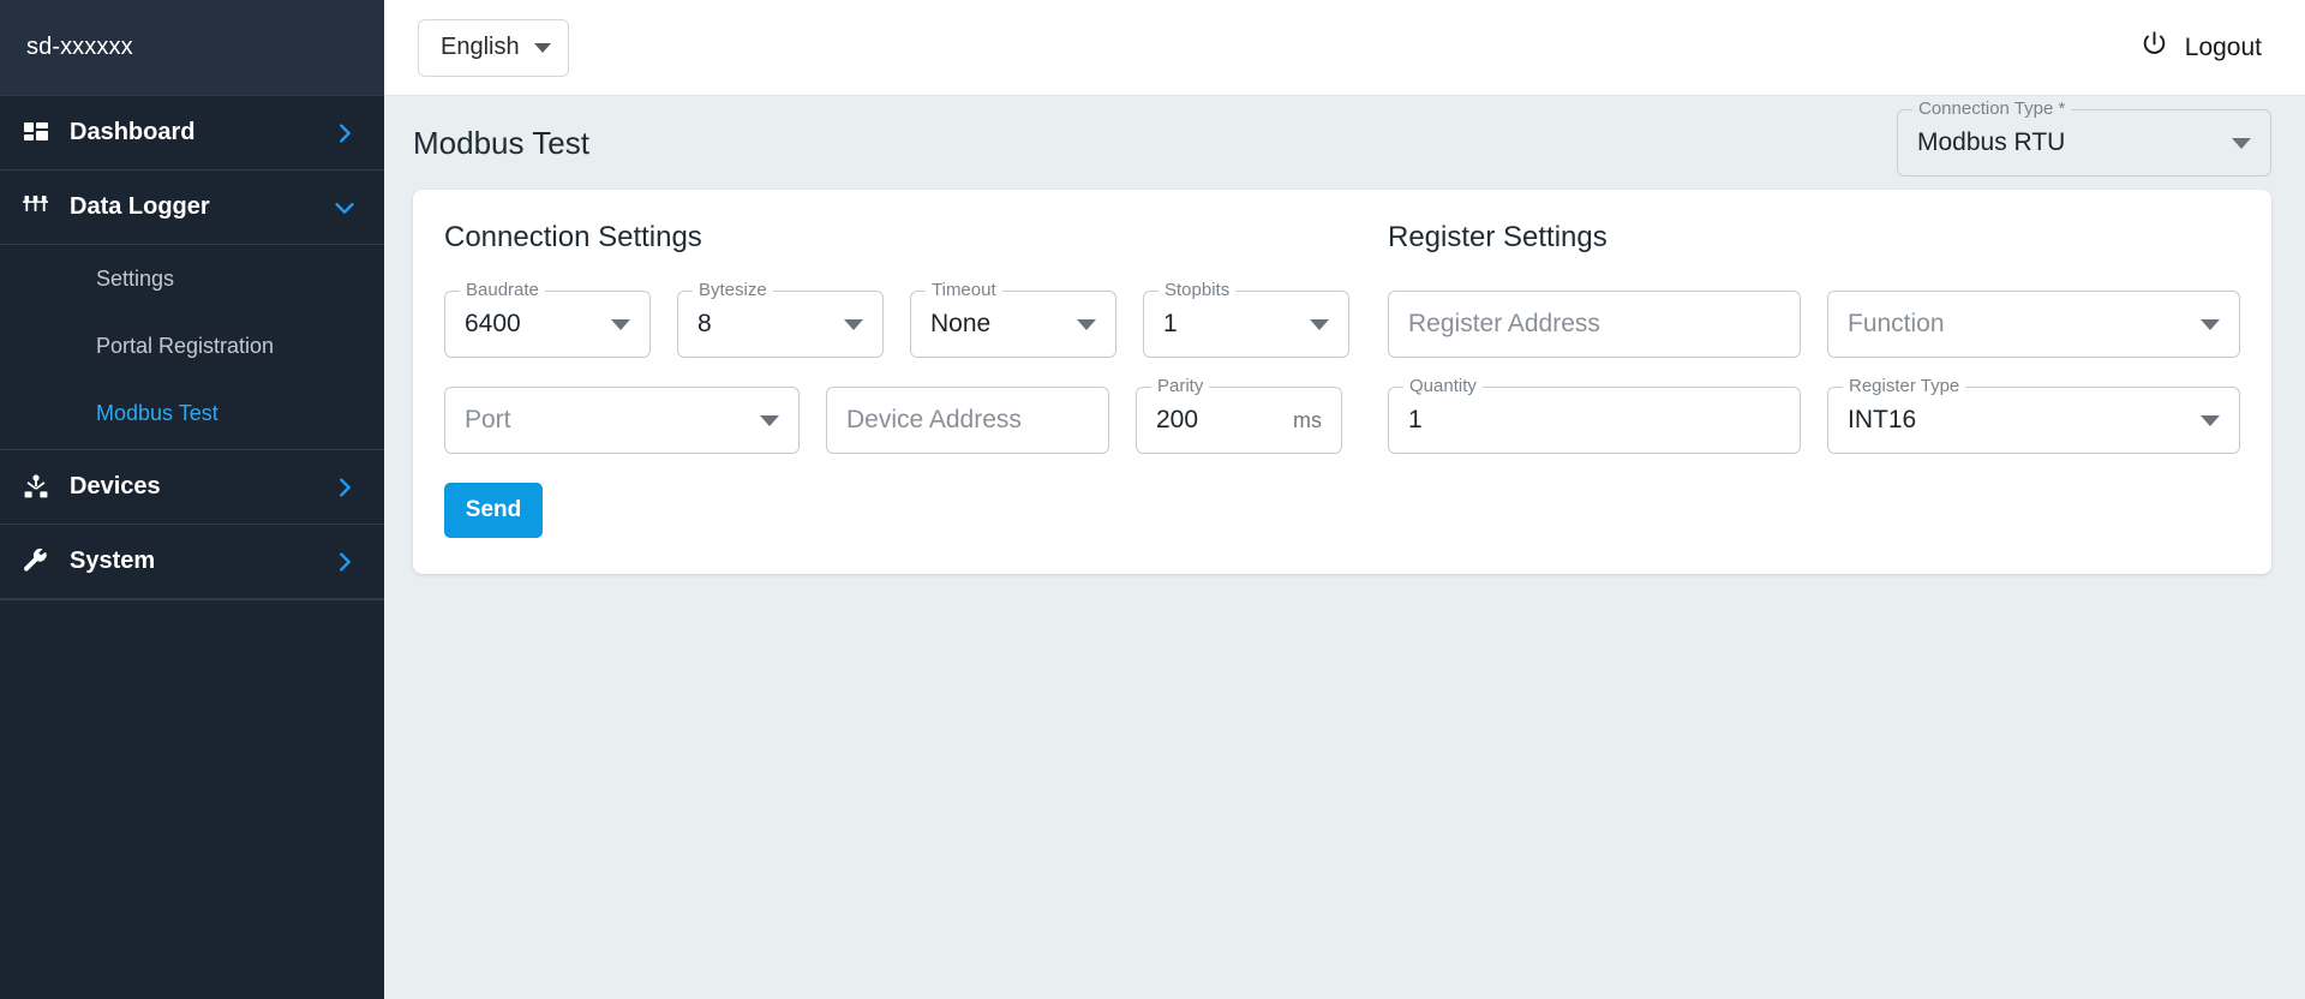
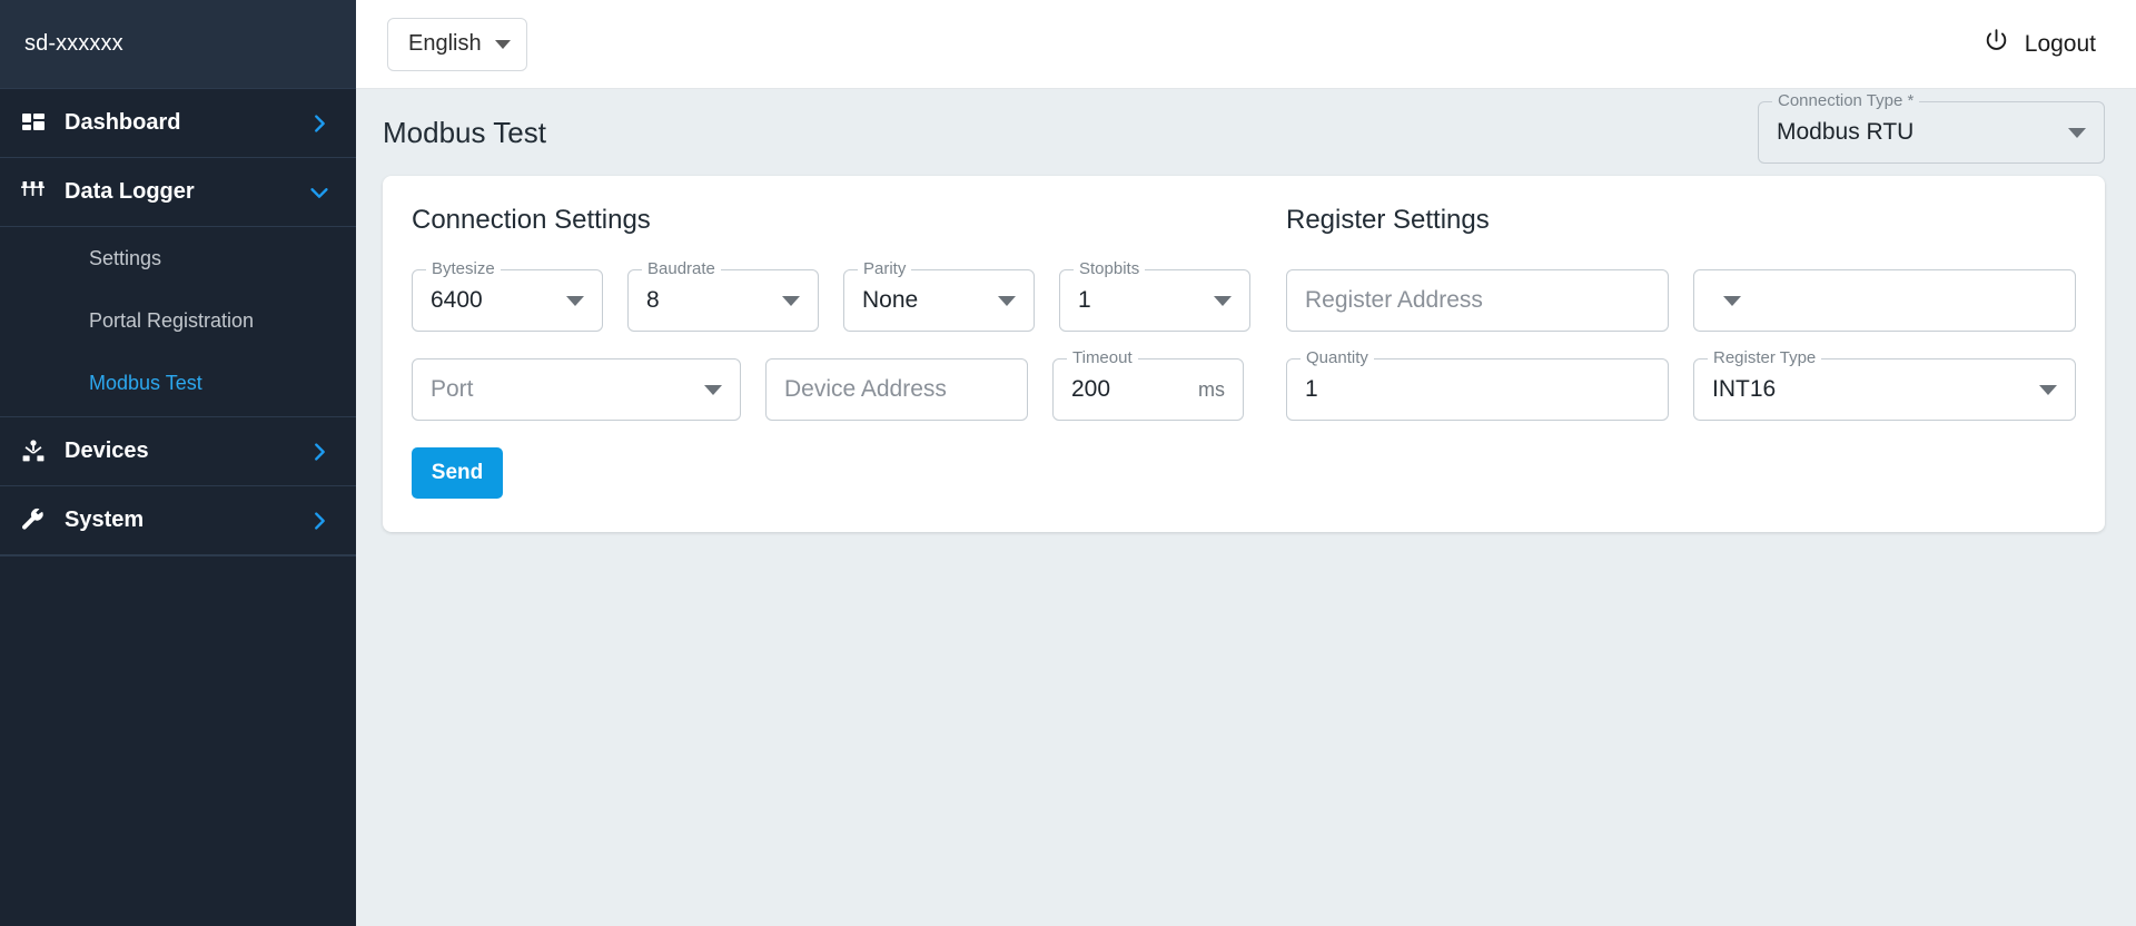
  sd-xxxxxx
  Dashboard
  Data Logger
  Settings
  Portal Registration
  Modbus Test
  Devices
  System
  English
  Logout
  Modbus Test
  Connection Type *
  Modbus RTU
  Connection Settings
- Baudrate
+ Bytesize
  6400
- Bytesize
+ Baudrate
  8
- Timeout
+ Parity
  None
  Stopbits
  1
  Port
  Device Address
- Parity
+ Timeout
  200
  ms
  Send
  Register Settings
  Register Address
- Function
  Quantity
  1
  Register Type
  INT16
